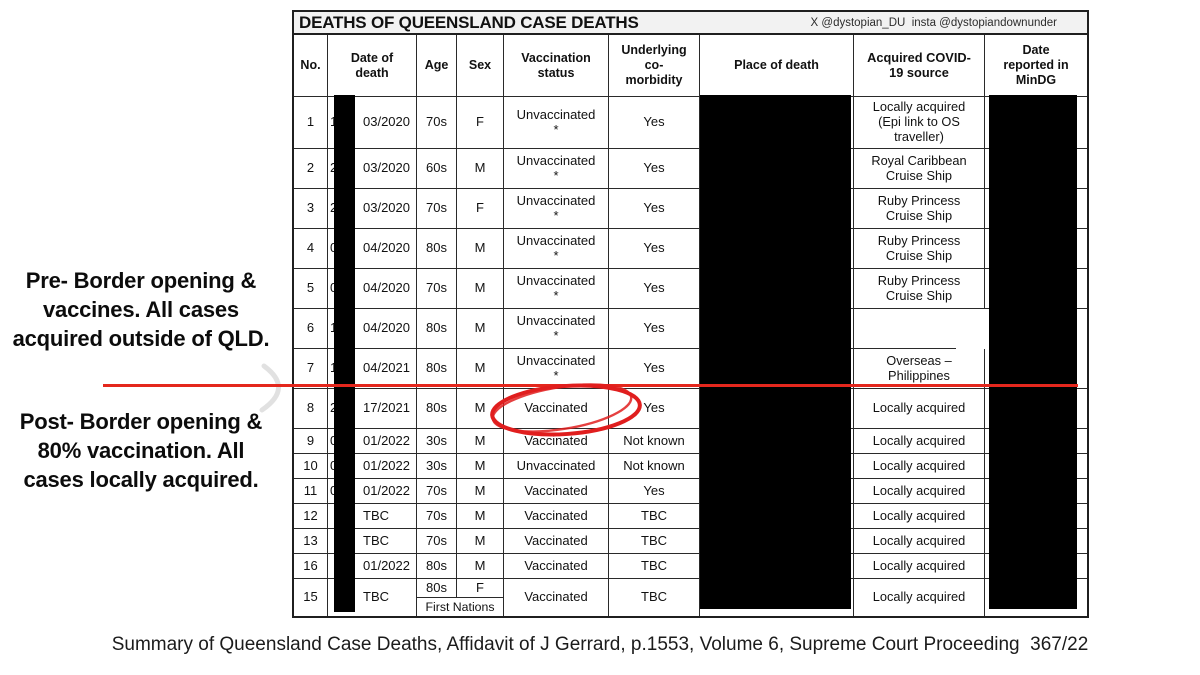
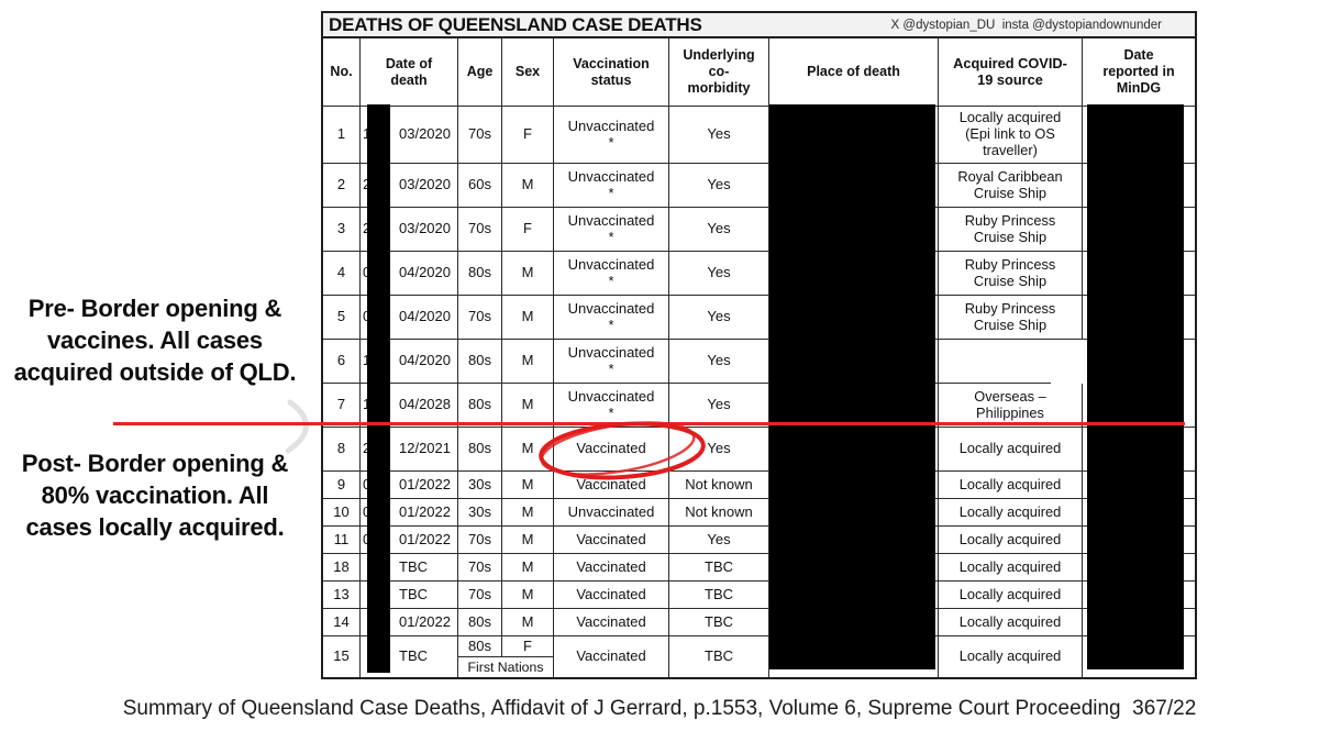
  Pre- Border opening &
  vaccines. All cases
  acquired outside of QLD.
  Post- Border opening &
  80% vaccination. All
  cases locally acquired.
  DEATHS OF QUEENSLAND CASE DEATHS
  X @dystopian_DU insta @dystopiandownunder
  No.
  Date of
  death
  Age
  Sex
  Vaccination
  status
  Underlying
  co-
  morbidity
  Place of death
  Acquired COVID-
  19 source
  Date
  reported in
  MinDG
  1
  03/2020
  70s
  F
  Unvaccinated
  *
  Yes
  Locally acquired
  (Epi link to OS
  traveller)
  2
  03/2020
  60s
  M
  Unvaccinated
  *
  Yes
  Royal Caribbean
  Cruise Ship
  3
  03/2020
  70s
  F
  Unvaccinated
  *
  Yes
  Ruby Princess
  Cruise Ship
  4
  04/2020
  80s
  M
  Unvaccinated
  *
  Yes
  Ruby Princess
  Cruise Ship
  5
  04/2020
  70s
  M
  Unvaccinated
  *
  Yes
  Ruby Princess
  Cruise Ship
  6
  04/2020
  80s
  M
  Unvaccinated
  *
  Yes
  7
- 04/2021
+ 04/2028
  80s
  M
  Unvaccinated
  *
  Yes
  Overseas –
  Philippines
  8
- 17/2021
+ 12/2021
  80s
  M
  Vaccinated
  Yes
  Locally acquired
  9
  01/2022
  30s
  M
  Vaccinated
  Not known
  Locally acquired
  10
  01/2022
  30s
  M
  Unvaccinated
  Not known
  Locally acquired
  11
  01/2022
  70s
  M
  Vaccinated
  Yes
  Locally acquired
- 12
+ 18
  TBC
  70s
  M
  Vaccinated
  TBC
  Locally acquired
  13
  TBC
  70s
  M
  Vaccinated
  TBC
  Locally acquired
- 16
+ 14
  01/2022
  80s
  M
  Vaccinated
  TBC
  Locally acquired
  15
  TBC
  80s
  F
  First Nations
  Vaccinated
  TBC
  Locally acquired
  Summary of Queensland Case Deaths, Affidavit of J Gerrard, p.1553, Volume 6, Supreme Court Proceeding 367/22
